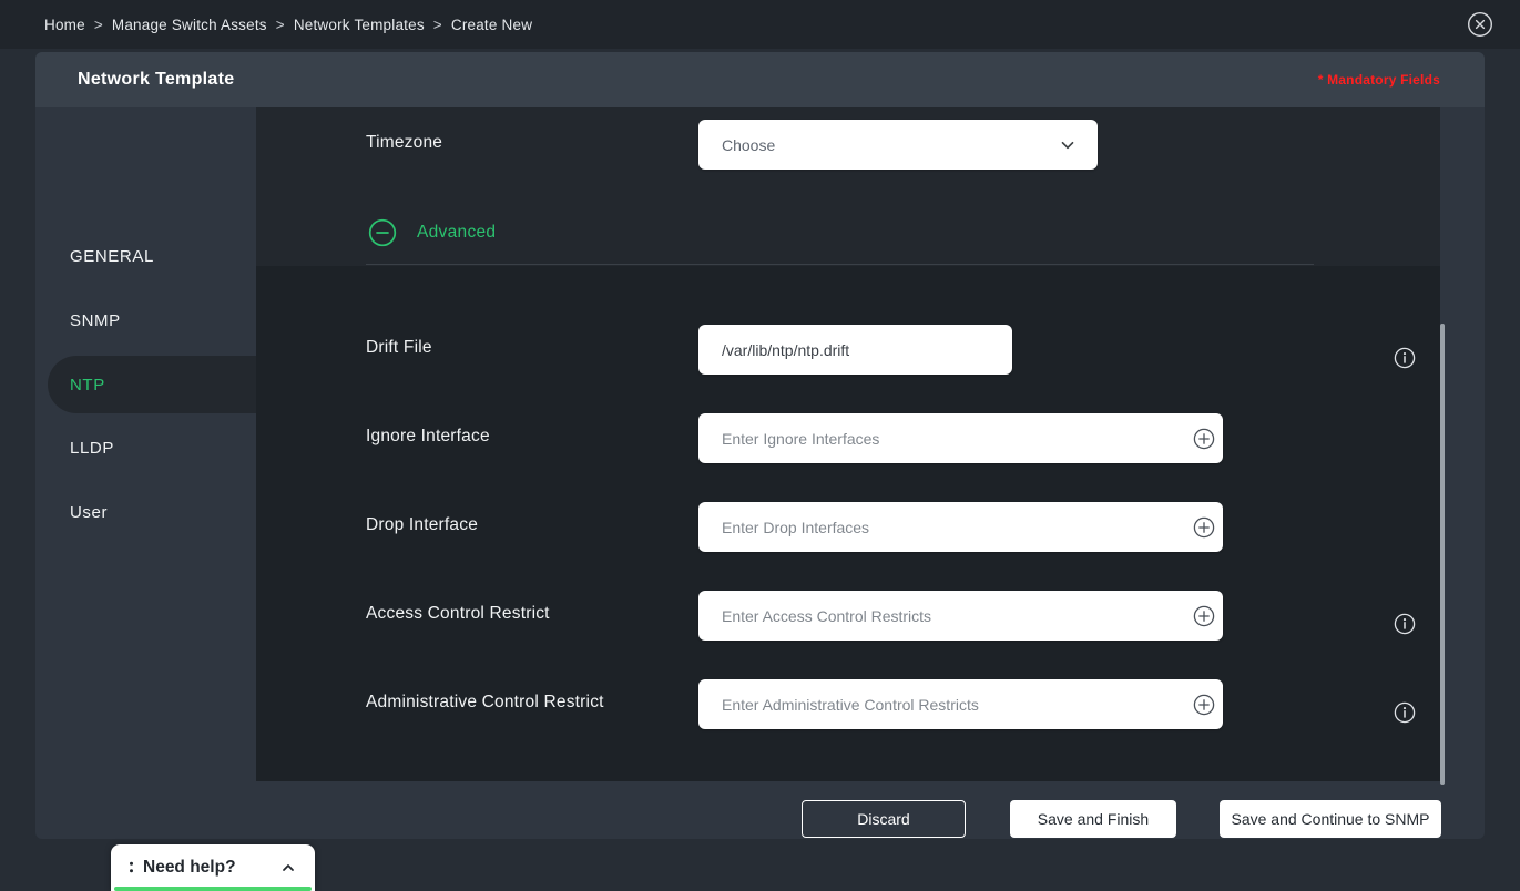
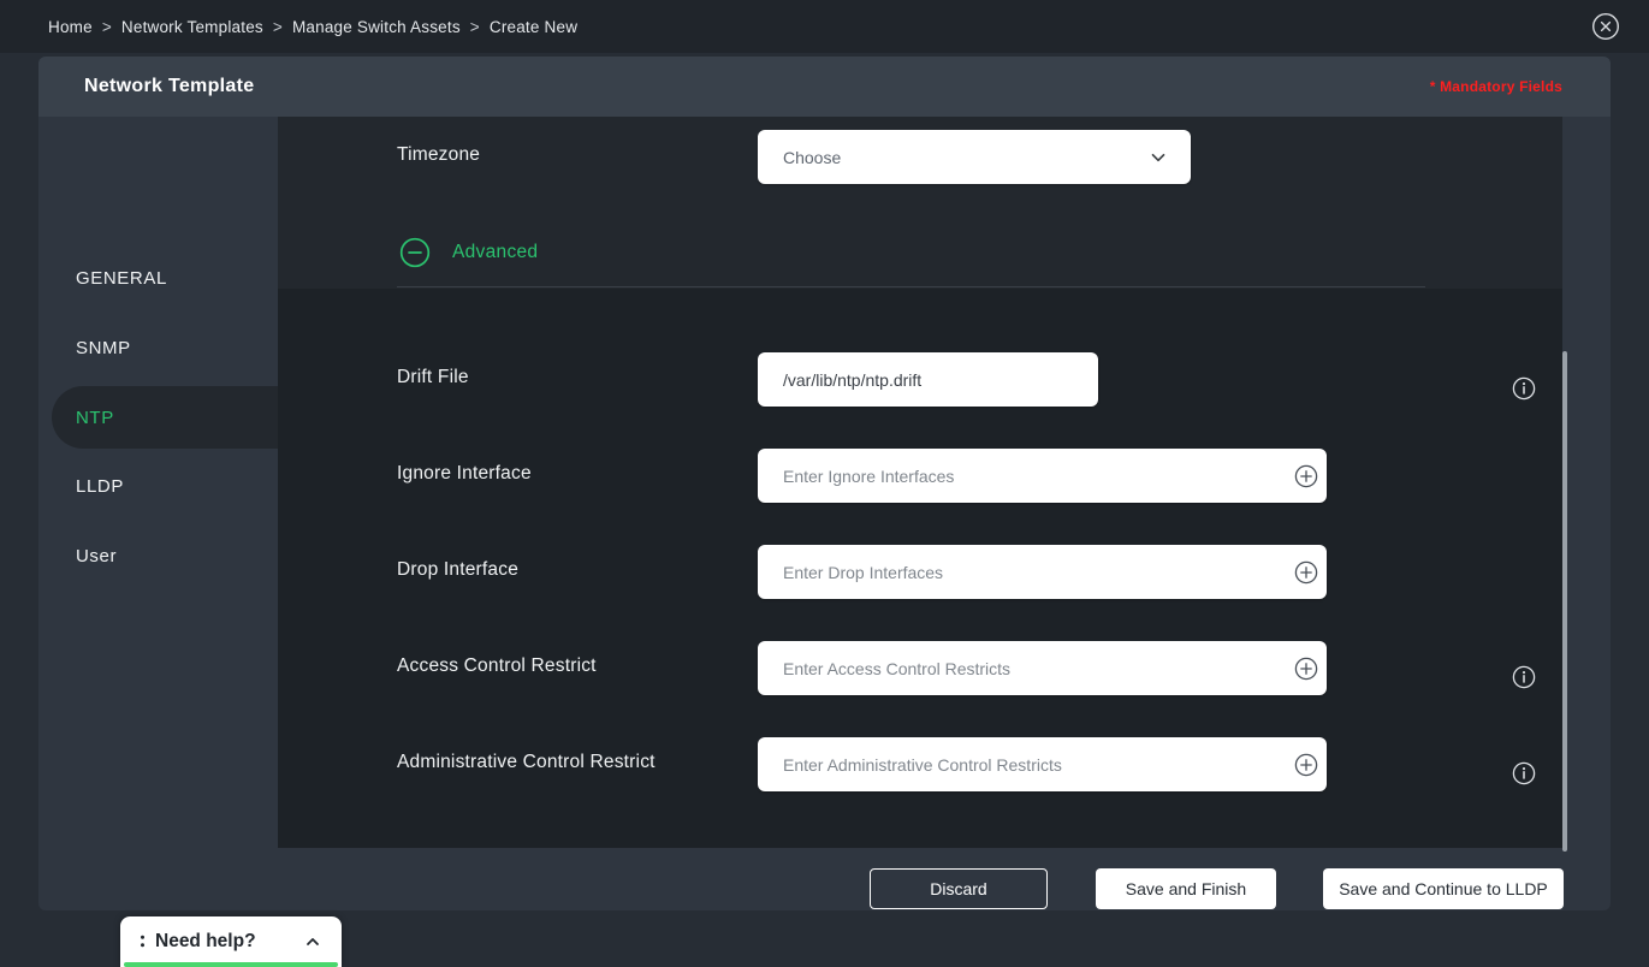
  Home
  >
- Manage Switch Assets
+ Network Templates
  >
- Network Templates
+ Manage Switch Assets
  >
  Create New
  Network Template
  * Mandatory Fields
  GENERAL
  SNMP
  NTP
  LLDP
  User
  Timezone
  Choose
  Advanced
  Drift File
  /var/lib/ntp/ntp.drift
  Ignore Interface
  Enter Ignore Interfaces
  Drop Interface
  Enter Drop Interfaces
  Access Control Restrict
  Enter Access Control Restricts
  Administrative Control Restrict
  Enter Administrative Control Restricts
  Discard
  Save and Finish
- Save and Continue to SNMP
+ Save and Continue to LLDP
  Need help?
